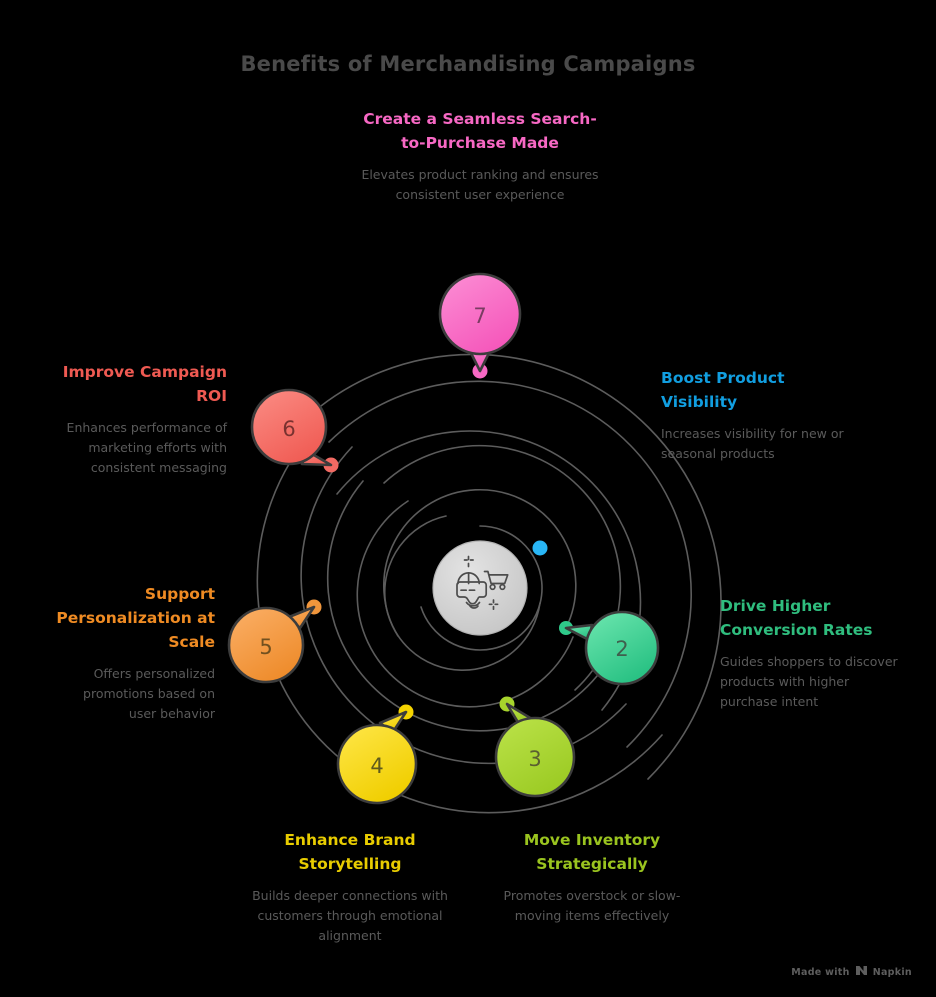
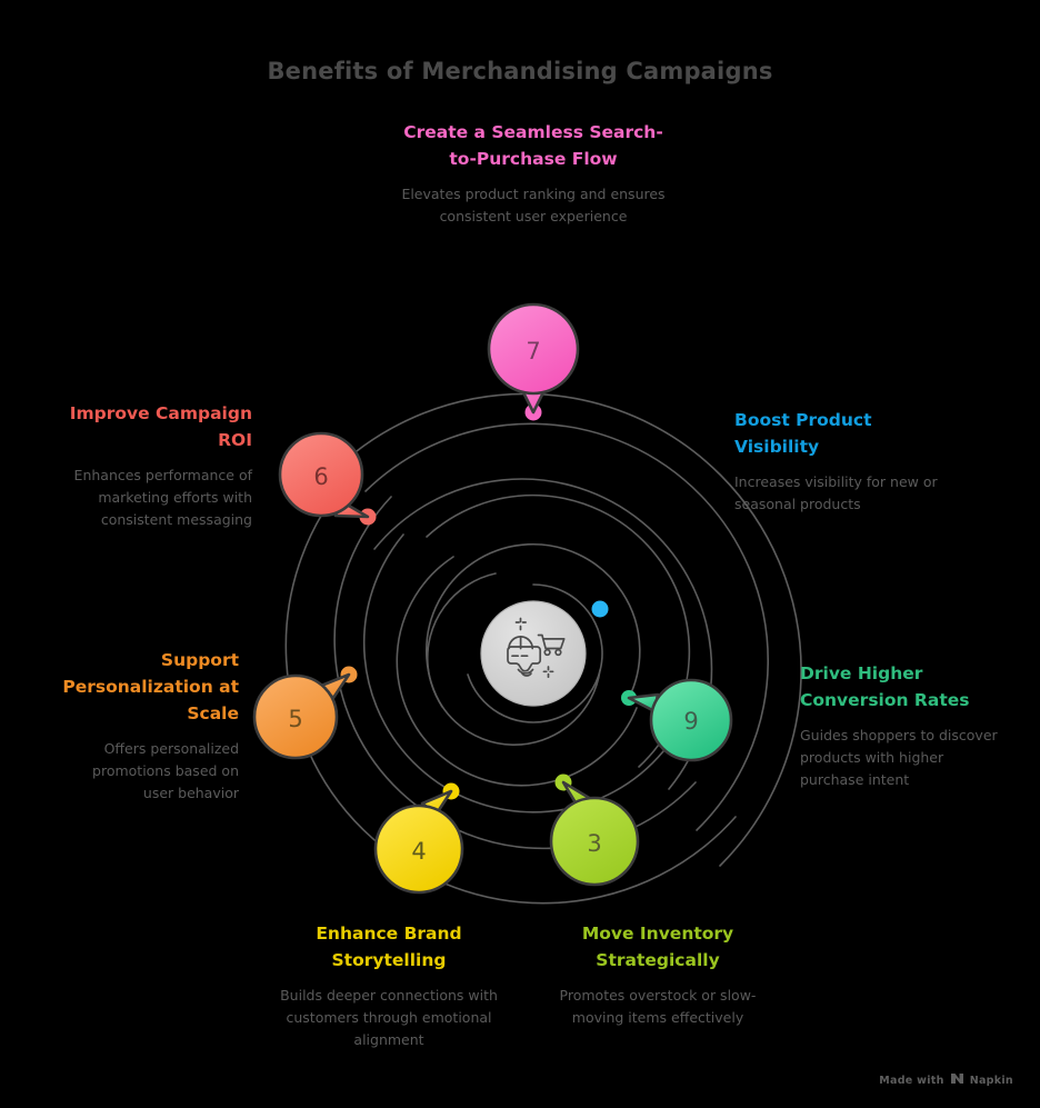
  Benefits of Merchandising Campaigns
- 2
+ 9
  3
  4
  5
  6
  7
- Create a Seamless Search-to-Purchase Made
+ Create a Seamless Search-to-Purchase Flow
  Elevates product ranking and ensures consistent user experience
  Boost Product Visibility
  Increases visibility for new or seasonal products
  Drive Higher Conversion Rates
  Guides shoppers to discover products with higher purchase intent
  Move Inventory Strategically
  Promotes overstock or slow-moving items effectively
  Enhance Brand Storytelling
  Builds deeper connections with customers through emotional alignment
  Support Personalization at Scale
  Offers personalized promotions based on user behavior
  Improve Campaign ROI
  Enhances performance of marketing efforts with consistent messaging
  Made with
  Napkin
